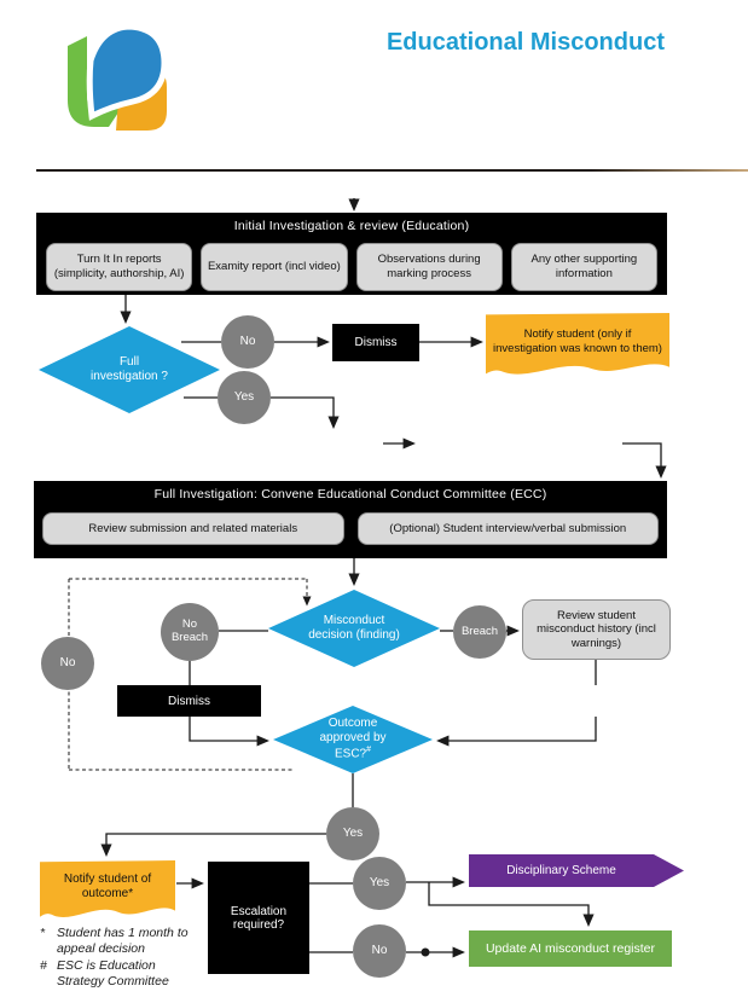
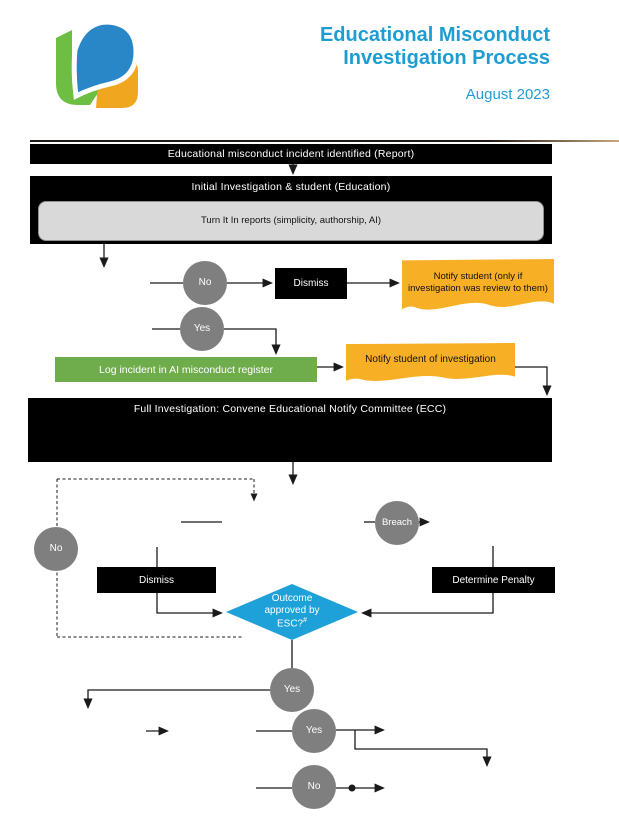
  Educational Misconduct
+ Investigation Process
+ August 2023
+ Educational misconduct incident identified (Report)
- Initial Investigation & review (Education)
+ Initial Investigation & student (Education)
  Turn It In reports (simplicity, authorship, AI)
- Examity report (incl video)
- Observations during marking process
- Any other supporting information
- Full investigation ?
  No
  Yes
  Dismiss
- Notify student (only if investigation was known to them)
+ Notify student (only if investigation was review to them)
+ Log incident in AI misconduct register
+ Notify student of investigation
- Full Investigation: Convene Educational Conduct Committee (ECC)
+ Full Investigation: Convene Educational Notify Committee (ECC)
- Review submission and related materials
- (Optional) Student interview/verbal submission
  No
- No Breach
- Misconduct decision (finding)
  Breach
- Review student misconduct history (incl warnings)
  Dismiss
+ Determine Penalty
  Outcome approved by ESC?
  Yes
- Notify student of outcome*
- Escalation required?
  Yes
  No
- Disciplinary Scheme
- Update AI misconduct register
- *
- Student has 1 month to appeal decision
- #
- ESC is Education Strategy Committee
